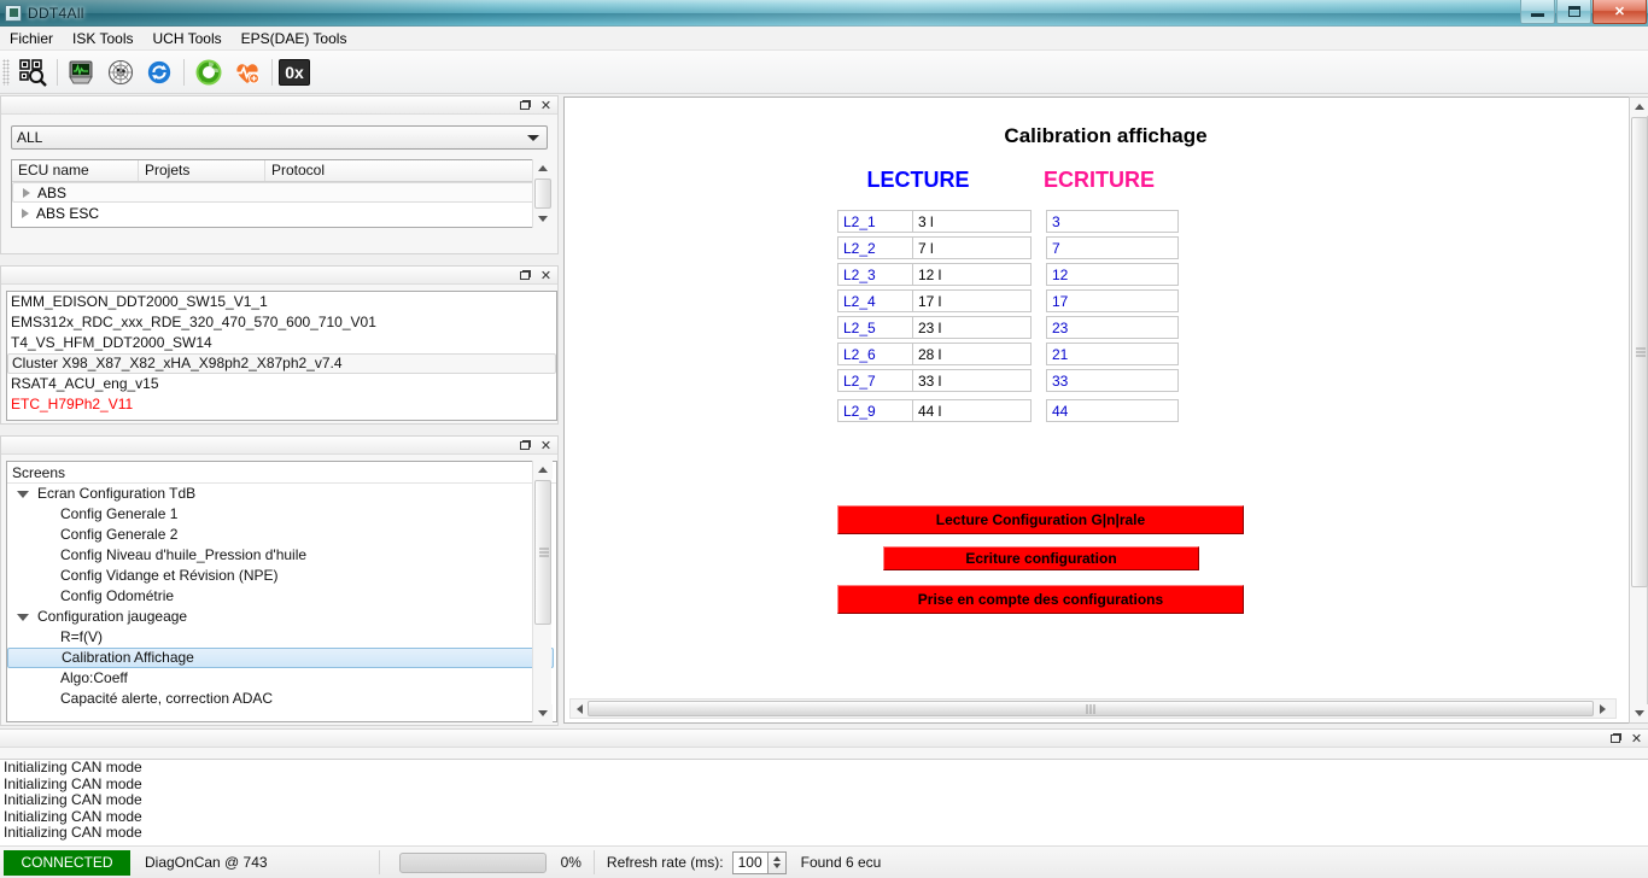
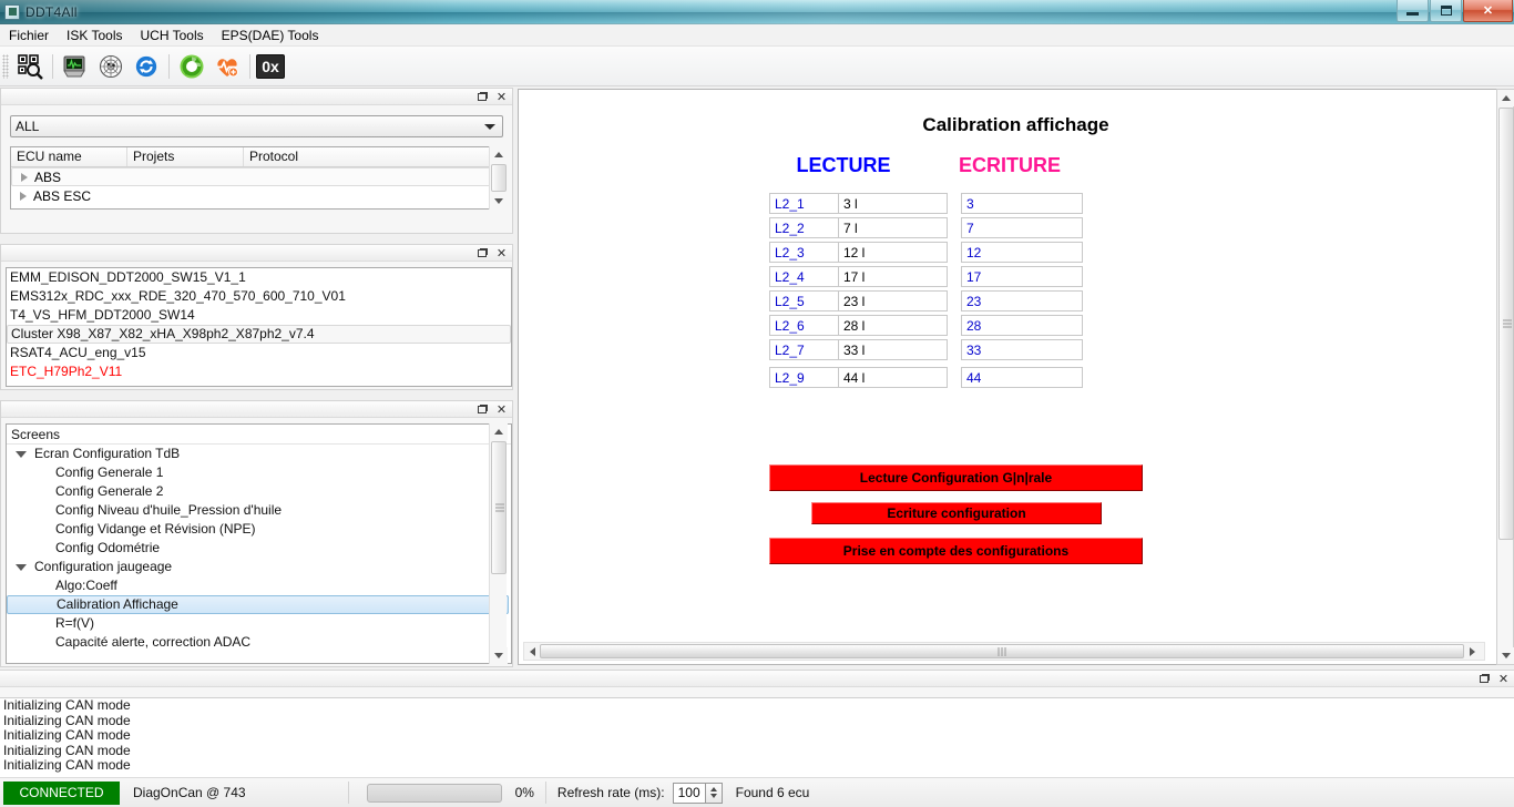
  DDT4All
  ✕
  Fichier
  ISK Tools
  UCH Tools
  EPS(DAE) Tools
  0x
  ✕
  ALL
  ECU name
  Projets
  Protocol
  ABS
  ABS ESC
  ✕
  EMM_EDISON_DDT2000_SW15_V1_1
  EMS312x_RDC_xxx_RDE_320_470_570_600_710_V01
  T4_VS_HFM_DDT2000_SW14
  Cluster X98_X87_X82_xHA_X98ph2_X87ph2_v7.4
  RSAT4_ACU_eng_v15
  ETC_H79Ph2_V11
  ✕
  Screens
  Ecran Configuration TdB
  Config Generale 1
  Config Generale 2
  Config Niveau d'huile_Pression d'huile
  Config Vidange et Révision (NPE)
  Config Odométrie
  Configuration jaugeage
- R=f(V)
+ Algo:Coeff
  Calibration Affichage
- Algo:Coeff
+ R=f(V)
  Capacité alerte, correction ADAC
  Calibration affichage
  LECTURE
  ECRITURE
  L2_1	3 l	3
  L2_2	7 l	7
  L2_3	12 l	12
  L2_4	17 l	17
  L2_5	23 l	23
- L2_6	28 l	21
+ L2_6	28 l	28
  L2_7	33 l	33
  L2_9	44 l	44
  Lecture Configuration G|n|rale
  Ecriture configuration
  Prise en compte des configurations
  ✕
  Initializing CAN mode
  Initializing CAN mode
  Initializing CAN mode
  Initializing CAN mode
  Initializing CAN mode
  CONNECTED
  DiagOnCan @ 743
  0%
  Refresh rate (ms):
  100
  Found 6 ecu
